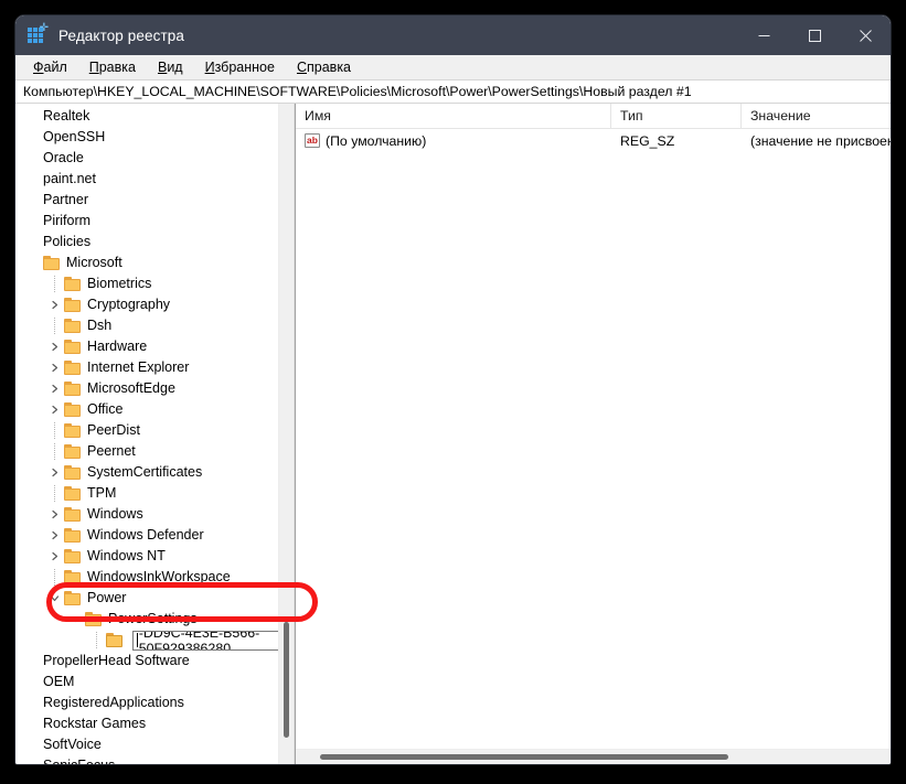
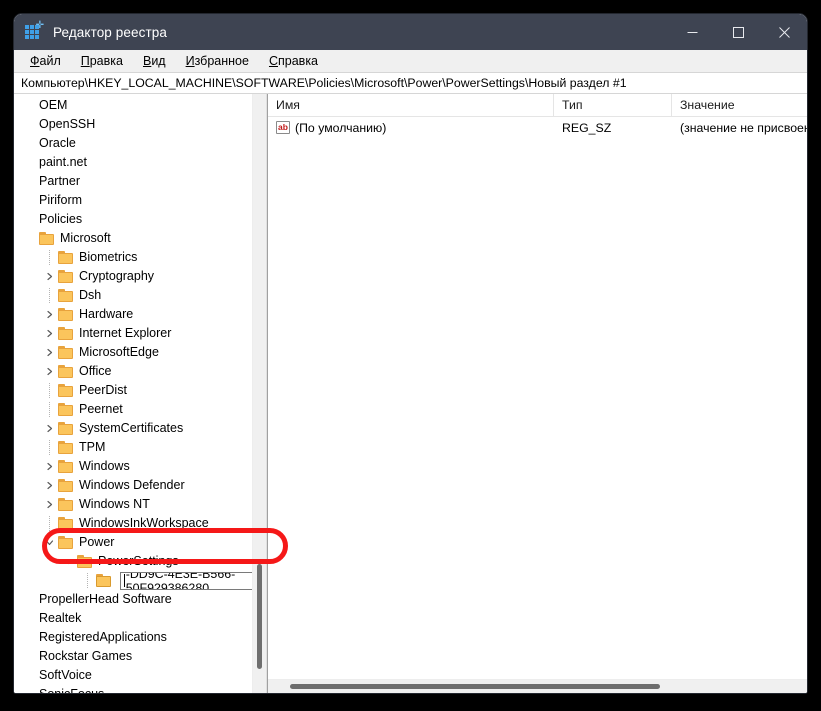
  ✛
  Редактор реестра
  Файл
  Правка
  Вид
  Избранное
  Справка
  Компьютер\HKEY_LOCAL_MACHINE\SOFTWARE\Policies\Microsoft\Power\PowerSettings\Новый раздел #1
- Realtek
+ OEM
  OpenSSH
  Oracle
  paint.net
  Partner
  Piriform
  Policies
  Microsoft
  Biometrics
  Cryptography
  Dsh
  Hardware
  Internet Explorer
  MicrosoftEdge
  Office
  PeerDist
  Peernet
  SystemCertificates
  TPM
  Windows
  Windows Defender
  Windows NT
  WindowsInkWorkspace
  Power
  PowerSettings
  -DD9C-4E3E-B566-50F929386280
  PropellerHead Software
- OEM
+ Realtek
  RegisteredApplications
  Rockstar Games
  SoftVoice
  Имя
  Тип
  Значение
  ab
  (По умолчанию)
  REG_SZ
  (значение не присвое
